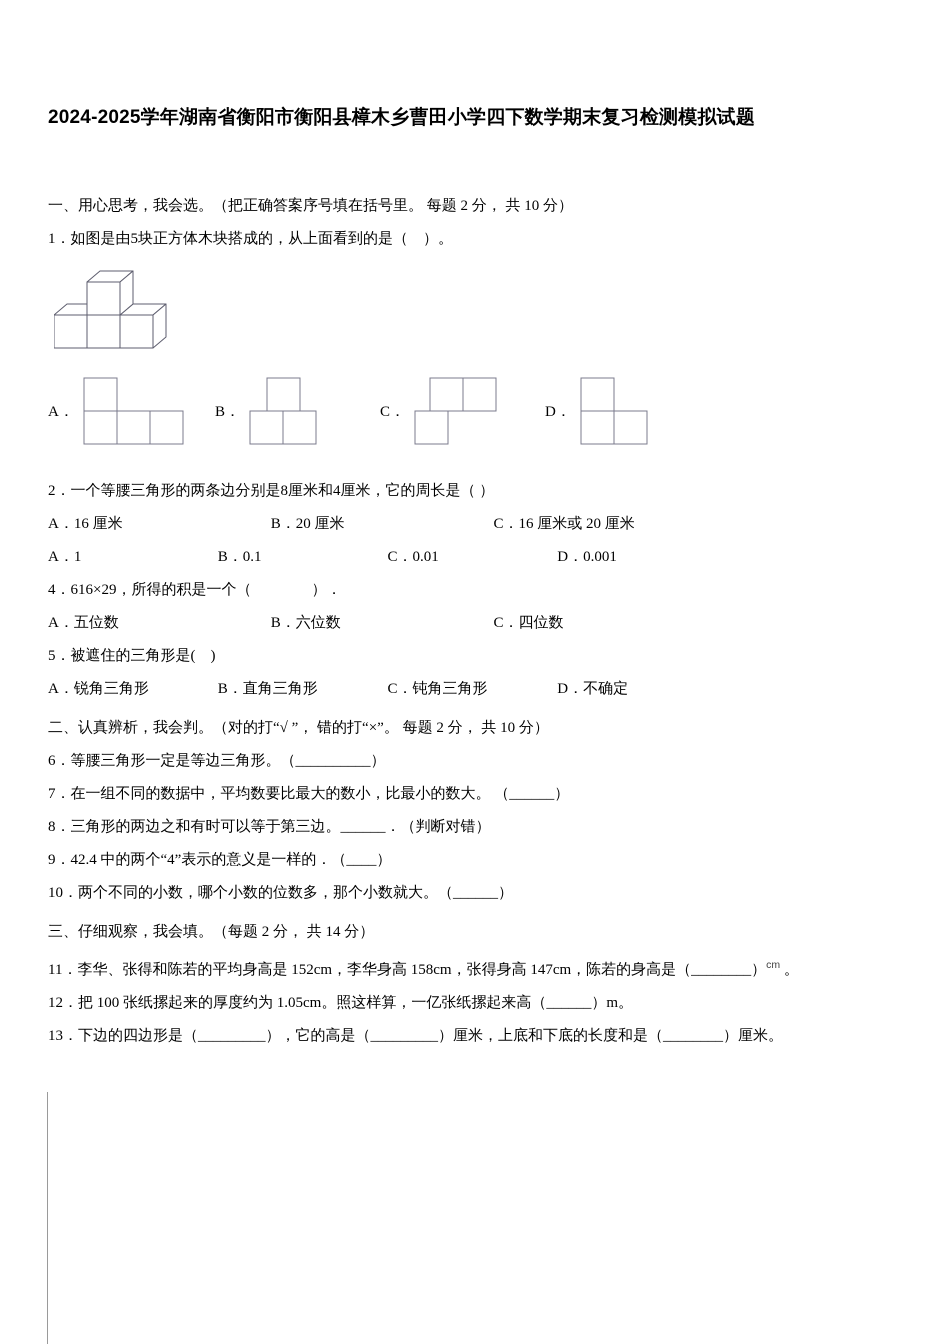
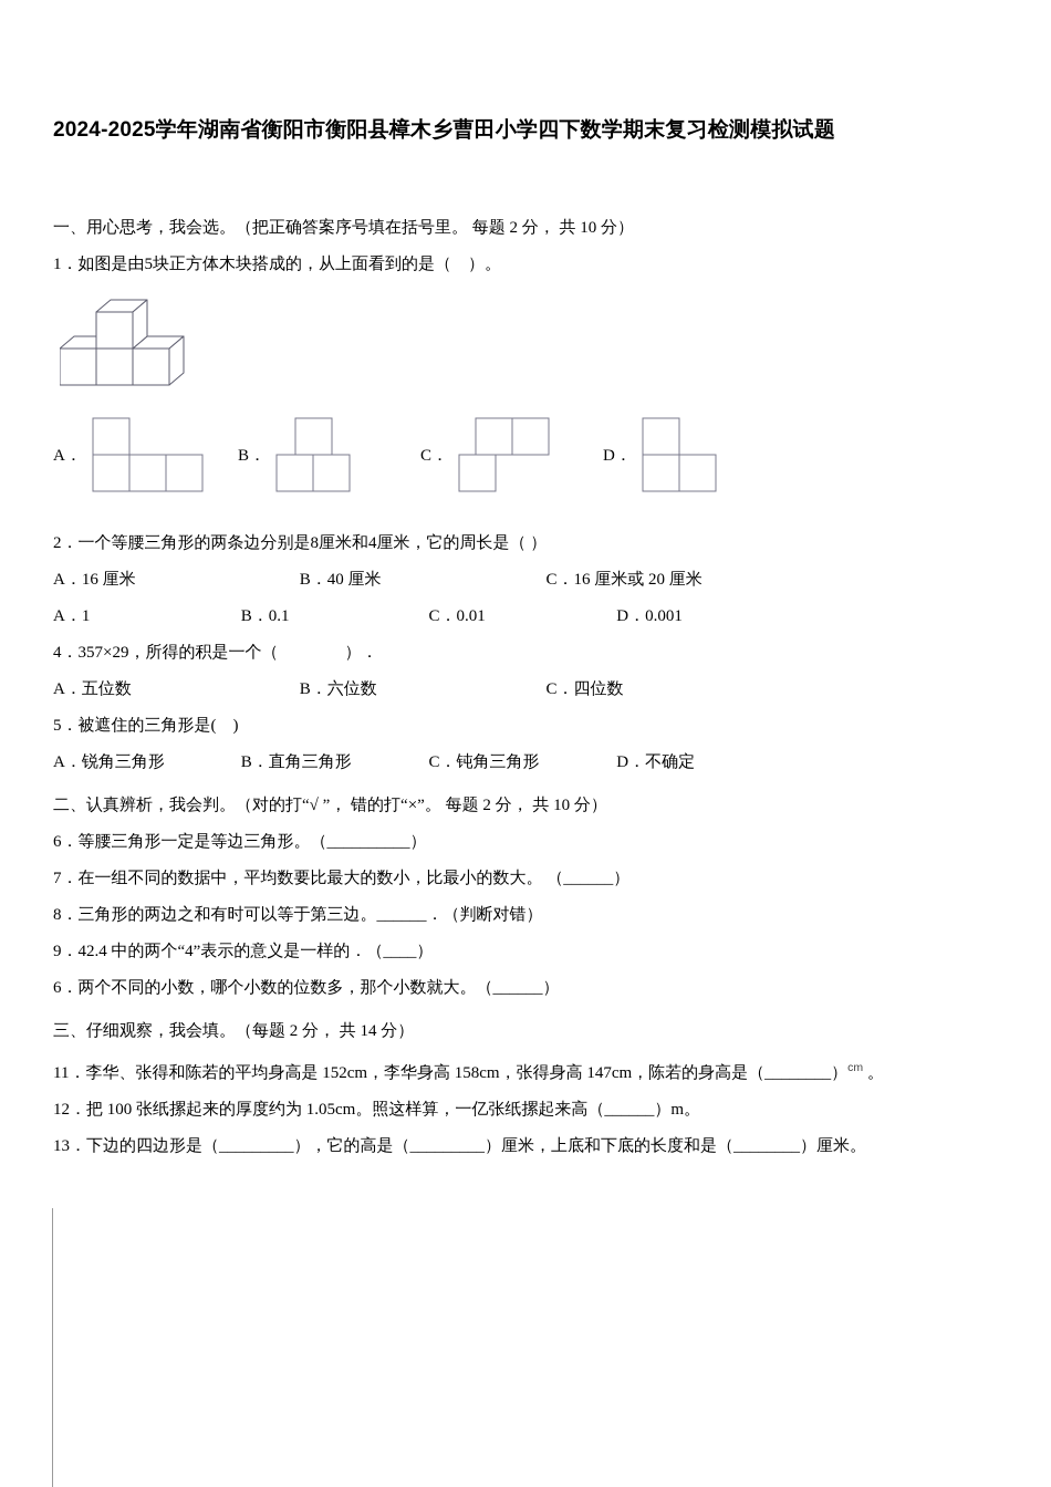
  2024-2025学年湖南省衡阳市衡阳县樟木乡曹田小学四下数学期末复习检测模拟试题
  一、用心思考，我会选。（把正确答案序号填在括号里。 每题 2 分， 共 10 分）
  1．如图是由5块正方体木块搭成的，从上面看到的是（ ）。
  A．
  B．
  C．
  D．
  2．一个等腰三角形的两条边分别是8厘米和4厘米，它的周长是（ ）
- A．16 厘米 B．20 厘米 C．16 厘米或 20 厘米
+ A．16 厘米 B．40 厘米 C．16 厘米或 20 厘米
  A．1 B．0.1 C．0.01 D．0.001
- 4．616×29，所得的积是一个（ ）．
+ 4．357×29，所得的积是一个（ ）．
  A．五位数 B．六位数 C．四位数
  5．被遮住的三角形是( )
  A．锐角三角形 B．直角三角形 C．钝角三角形 D．不确定
  二、认真辨析，我会判。（对的打“√ ”， 错的打“×”。 每题 2 分， 共 10 分）
  6．等腰三角形一定是等边三角形。（__________）
  7．在一组不同的数据中，平均数要比最大的数小，比最小的数大。 （______）
  8．三角形的两边之和有时可以等于第三边。______．（判断对错）
  9．42.4 中的两个“4”表示的意义是一样的．（____）
- 10．两个不同的小数，哪个小数的位数多，那个小数就大。（______）
+ 6．两个不同的小数，哪个小数的位数多，那个小数就大。（______）
  三、仔细观察，我会填。（每题 2 分， 共 14 分）
  11．李华、张得和陈若的平均身高是 152cm，李华身高 158cm，张得身高 147cm，陈若的身高是（________）cm 。
  12．把 100 张纸摞起来的厚度约为 1.05cm。照这样算，一亿张纸摞起来高（______）m。
  13．下边的四边形是（_________），它的高是（_________）厘米，上底和下底的长度和是（________）厘米。
